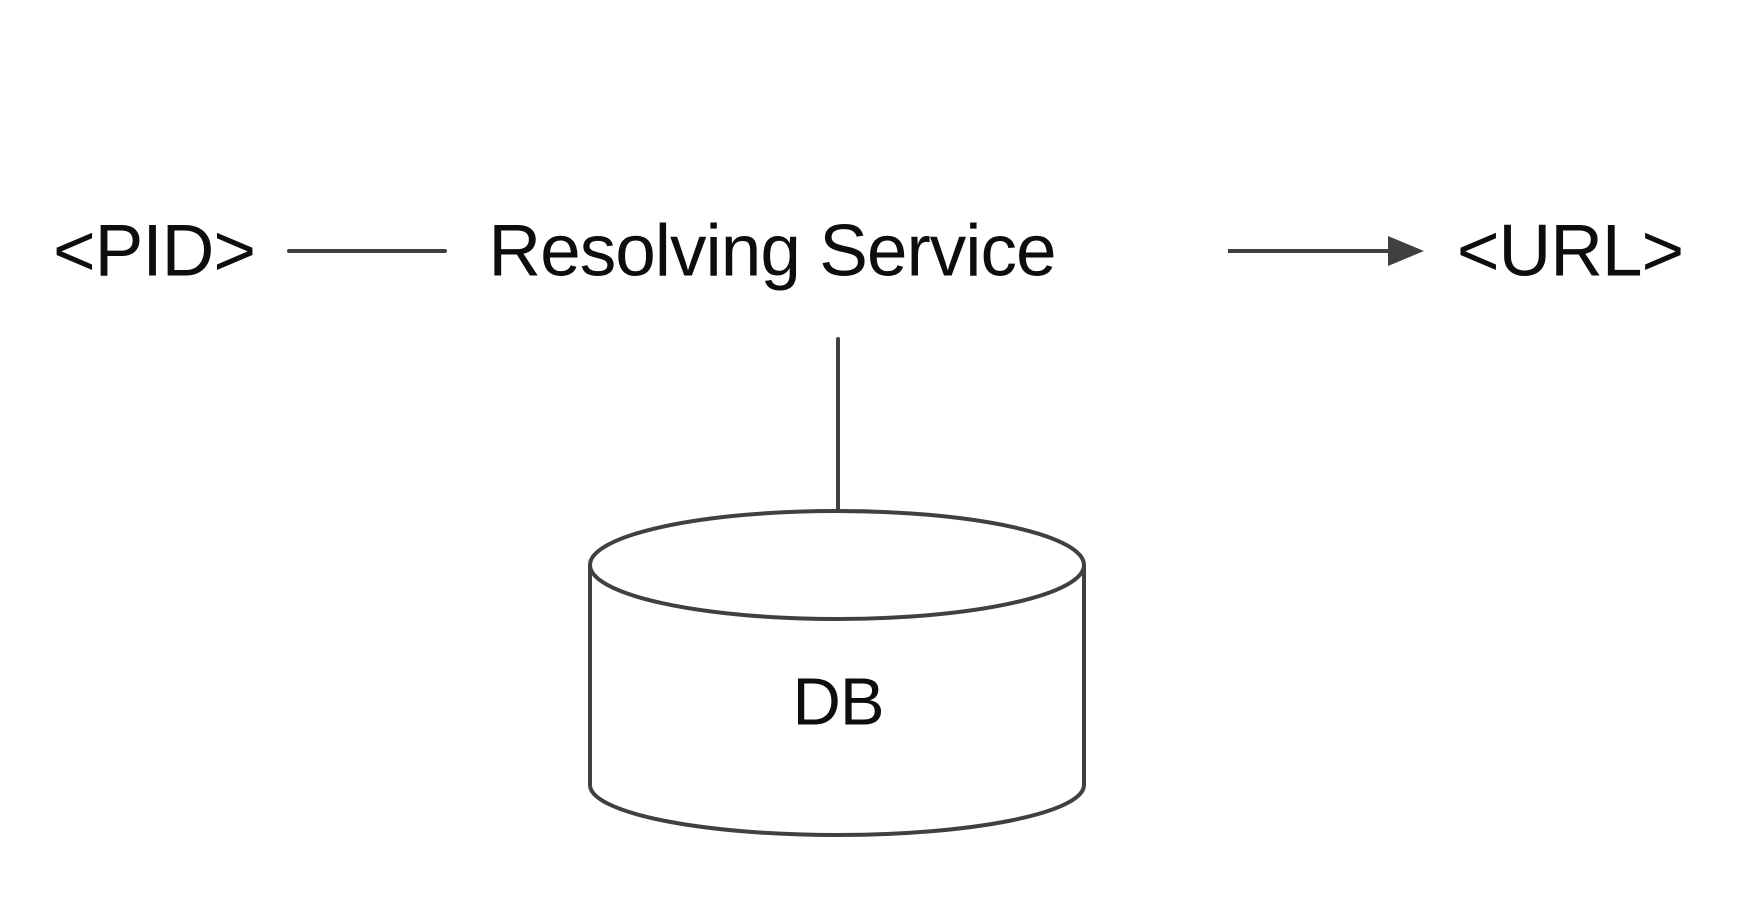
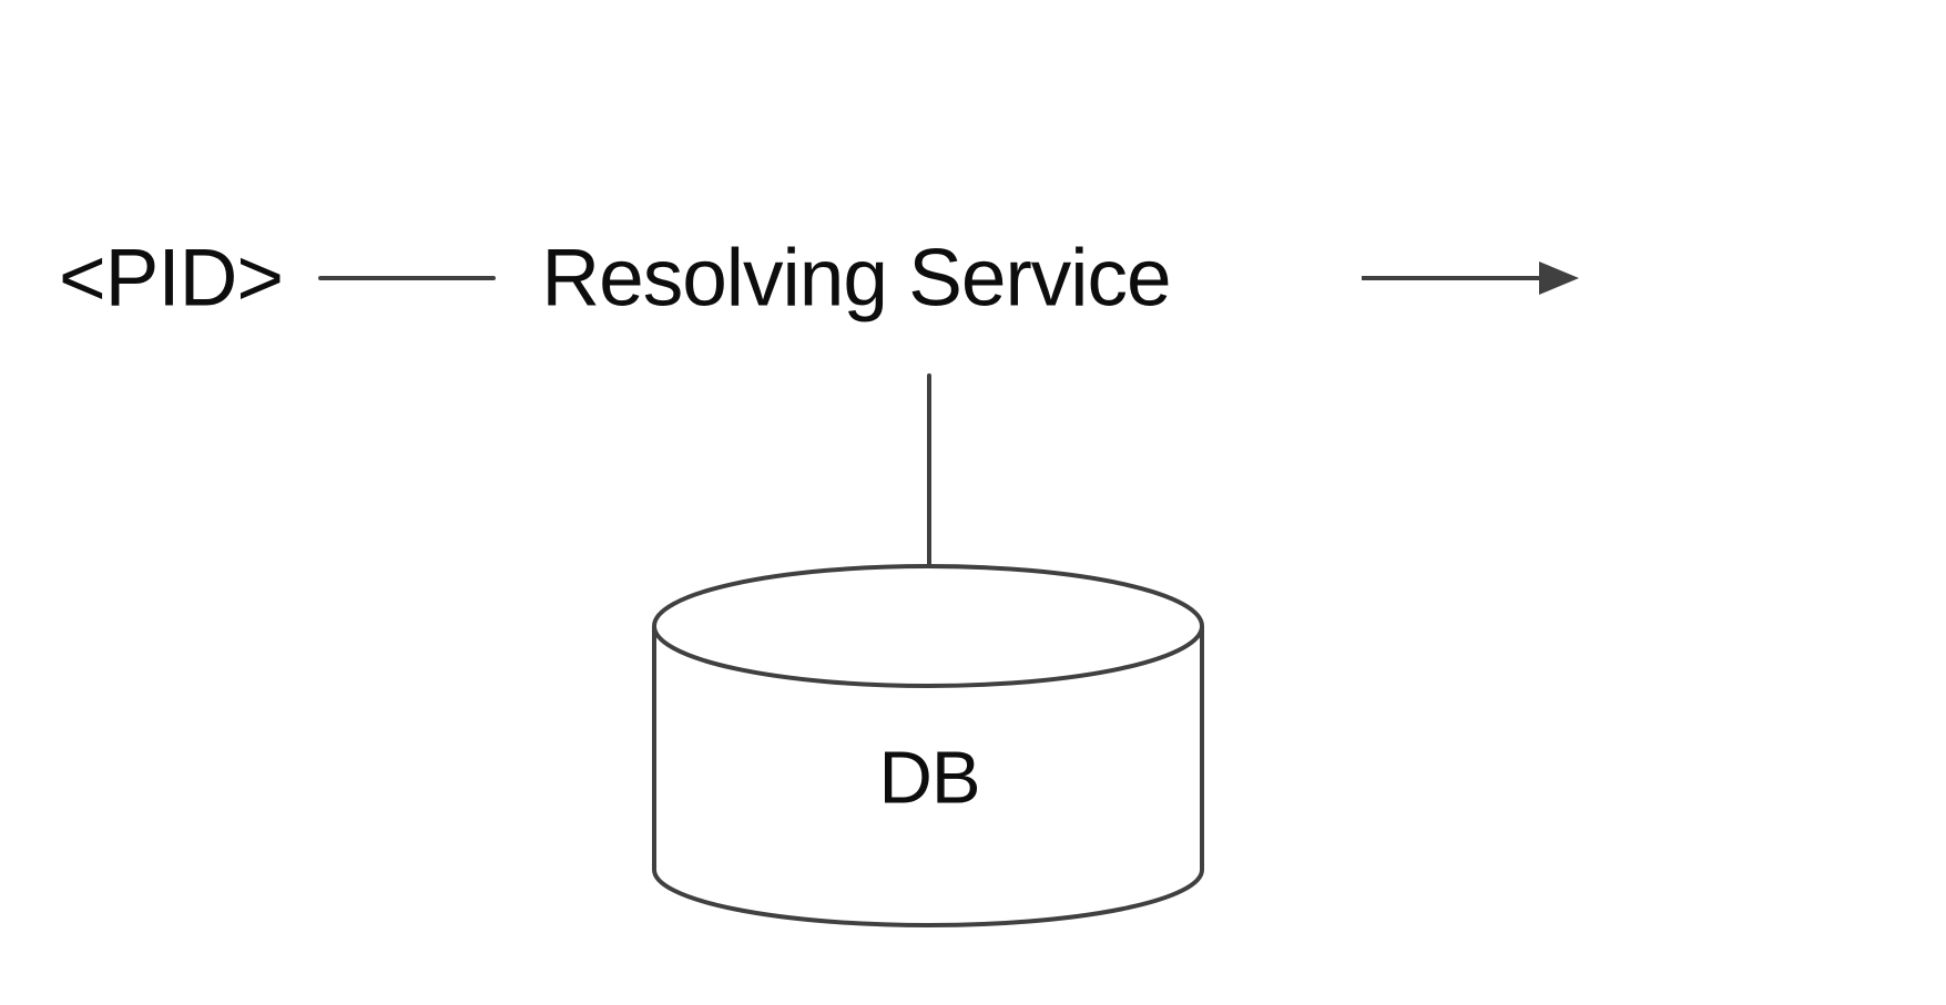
  <PID>
  Resolving Service
- <URL>
  DB
